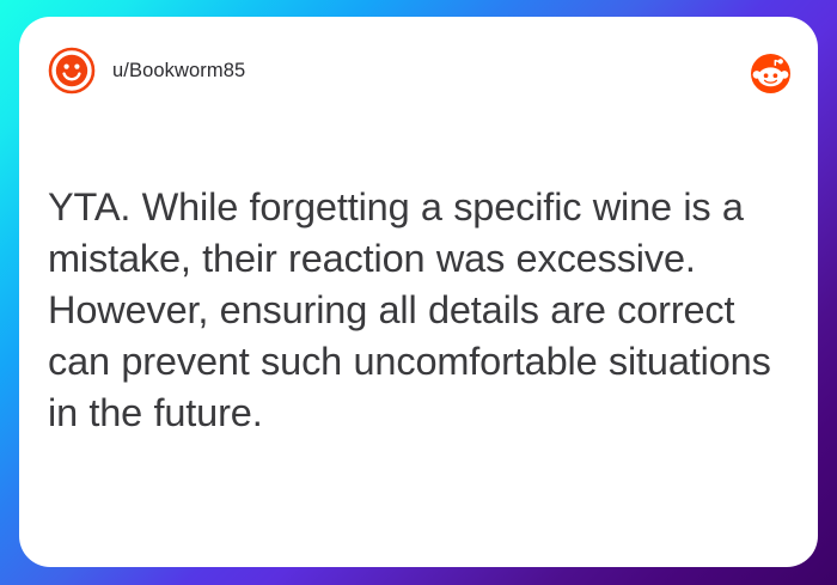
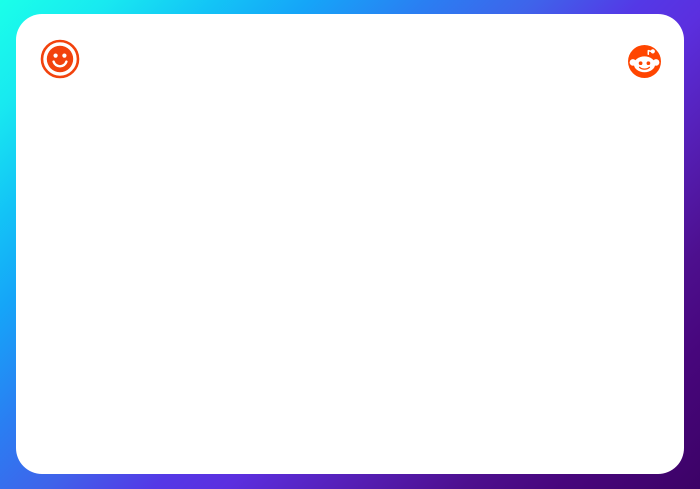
- u/Bookworm85
- YTA. While forgetting a specific wine is a mistake, their reaction was excessive. However, ensuring all details are correct can prevent such uncomfortable situations in the future.
